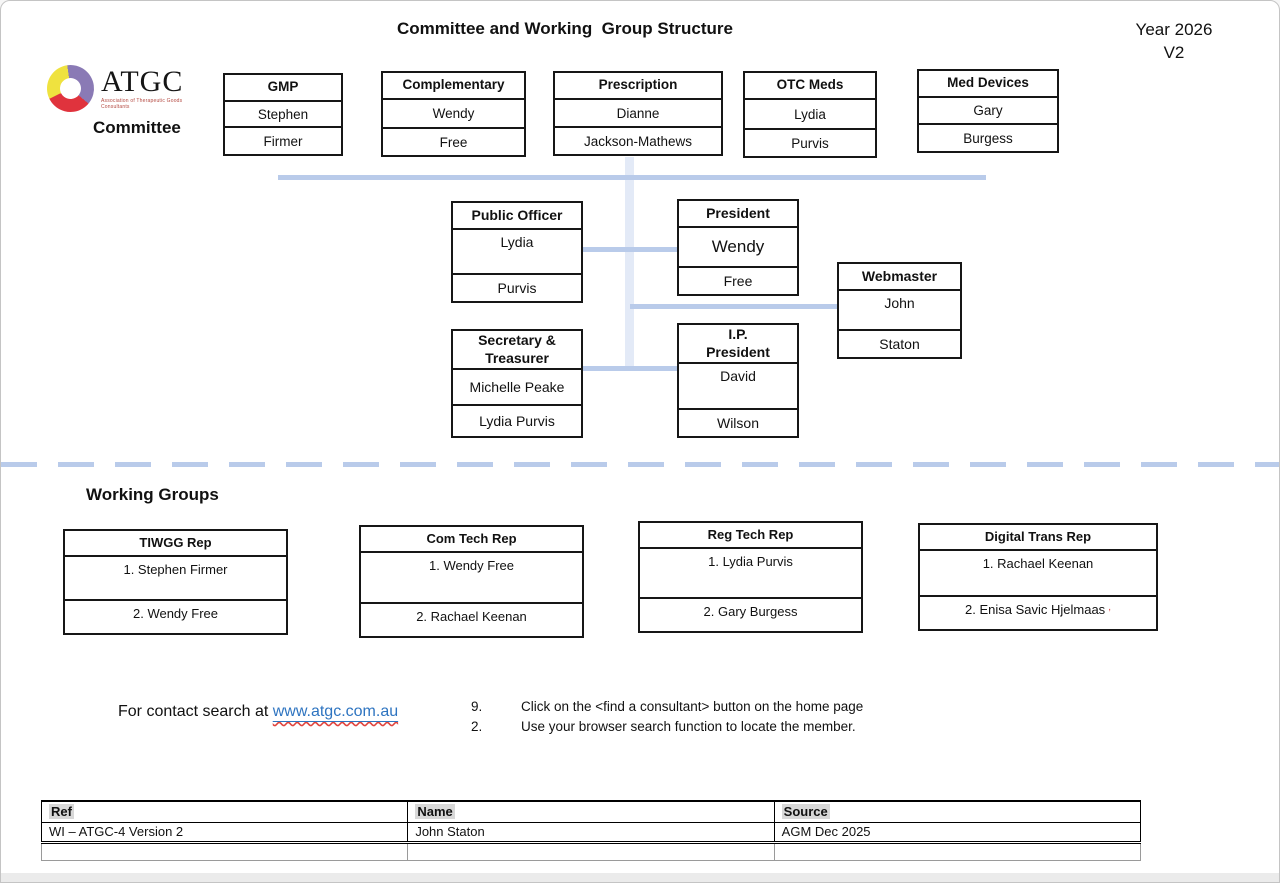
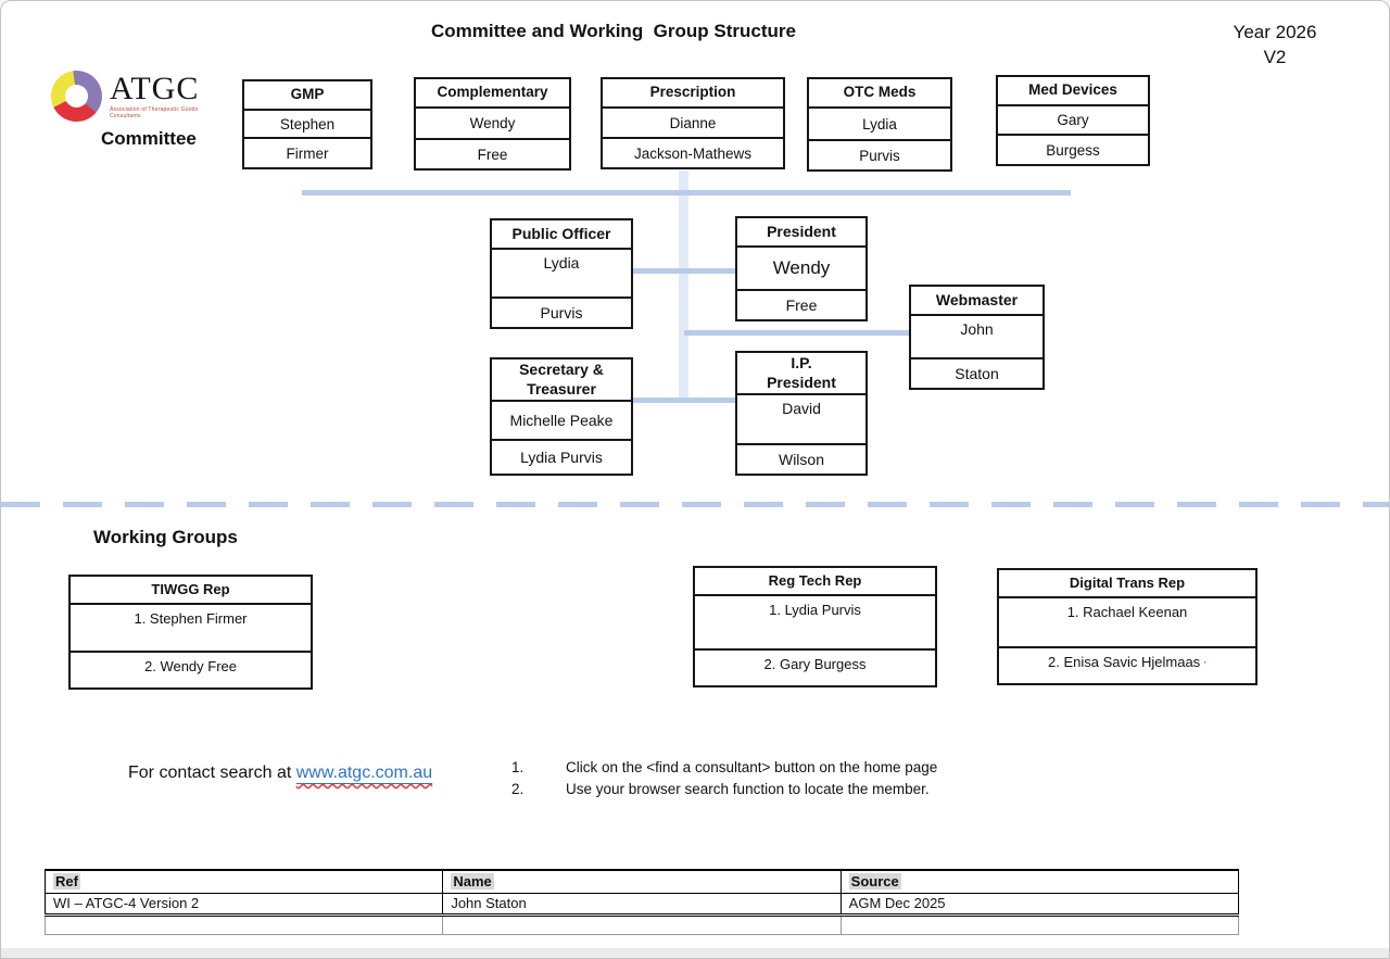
  Committee and Working Group Structure
  Year 2026
  V2
  ATGC
  Committee
  GMP
  Stephen
  Firmer
  Complementary
  Wendy
  Free
  Prescription
  Dianne
  Jackson-Mathews
  OTC Meds
  Lydia
  Purvis
  Med Devices
  Gary
  Burgess
  Public Officer
  Lydia
  Purvis
  President
  Wendy
  Free
  Webmaster
  John
  Staton
  Secretary & Treasurer
  Michelle Peake
  Lydia Purvis
  I.P. President
  David
  Wilson
  Working Groups
  TIWGG Rep
  1. Stephen Firmer
  2. Wendy Free
- Com Tech Rep
- 1. Wendy Free
- 2. Rachael Keenan
  Reg Tech Rep
  1. Lydia Purvis
  2. Gary Burgess
  Digital Trans Rep
  1. Rachael Keenan
  2. Enisa Savic Hjelmaas
  ,
  For contact search at www.atgc.com.au
- 9.
+ 1.
  Click on the <find a consultant> button on the home page
  2.
  Use your browser search function to locate the member.
  Ref	Name	Source
  WI – ATGC-4 Version 2	John Staton	AGM Dec 2025
